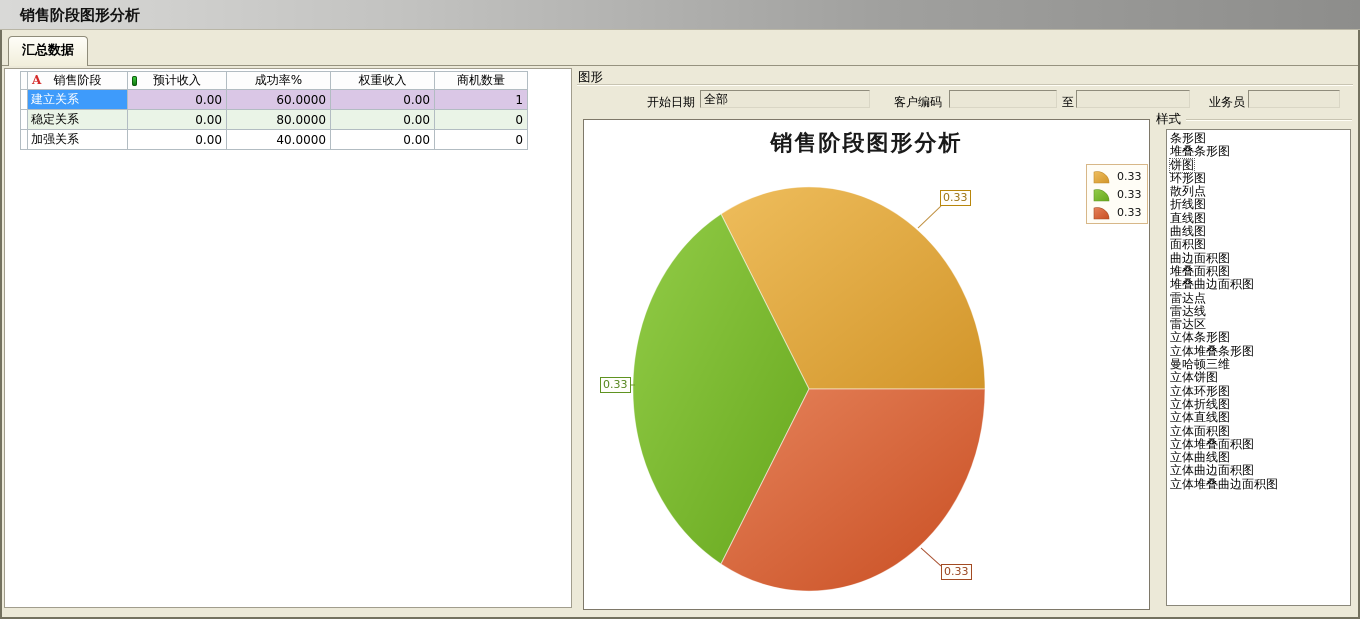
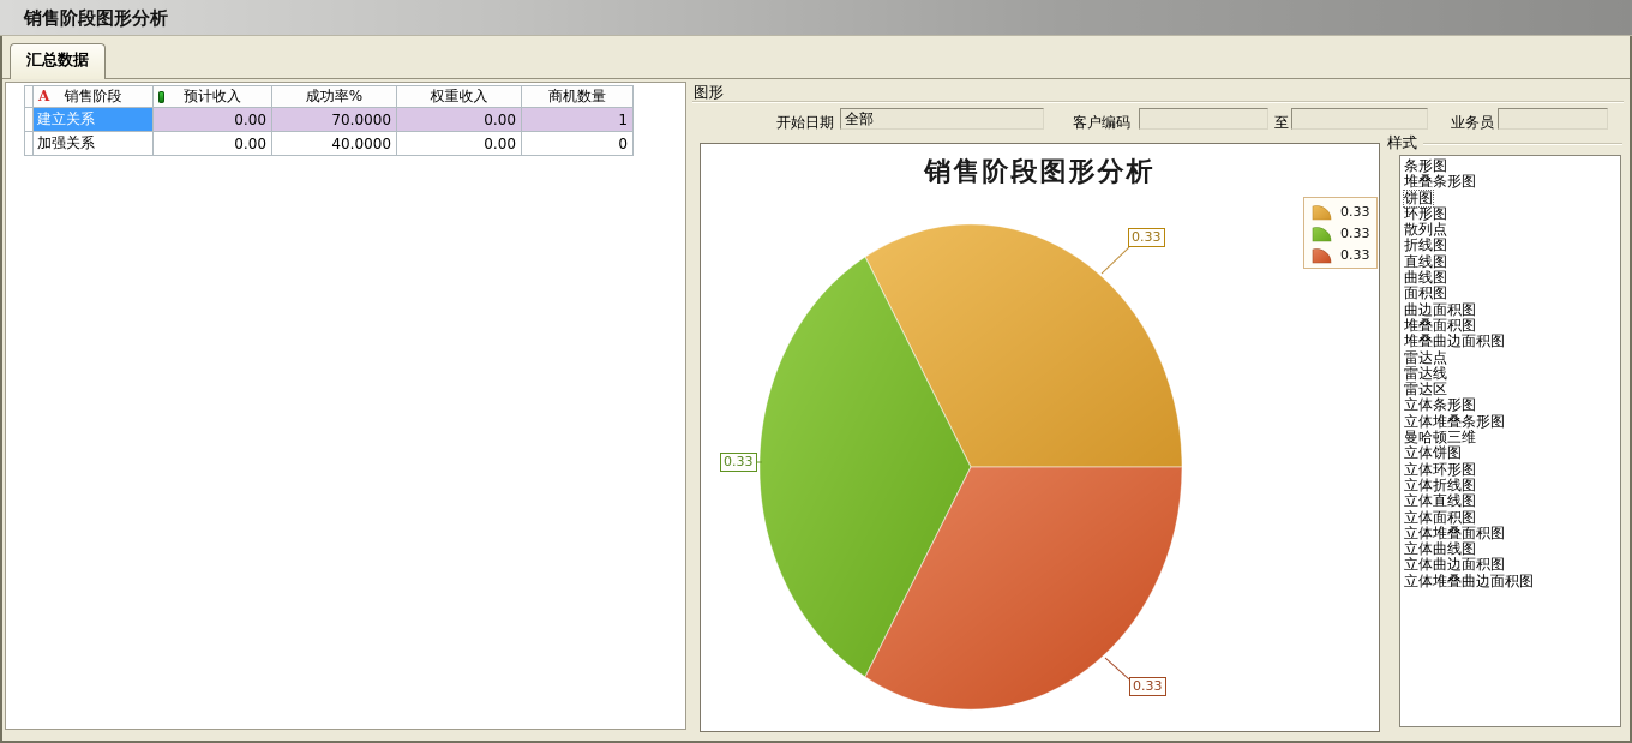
  销售阶段图形分析
  汇总数据
  	A 销售阶段	预计收入	成功率%	权重收入	商机数量
- 	建立关系	0.00	60.0000	0.00	1
+ 	建立关系	0.00	70.0000	0.00	1
- 	稳定关系	0.00	80.0000	0.00	0
  	加强关系	0.00	40.0000	0.00	0
  图形
  开始日期
  全部
  客户编码
  至
  业务员
  销售阶段图形分析
  0.33
  0.33
  0.33
  0.33
  0.33
  0.33
  样式
  条形图
  堆叠条形图
  饼图
  环形图
  散列点
  折线图
  直线图
  曲线图
  面积图
  曲边面积图
  堆叠面积图
  堆叠曲边面积图
  雷达点
  雷达线
  雷达区
  立体条形图
  立体堆叠条形图
  曼哈顿三维
  立体饼图
  立体环形图
  立体折线图
  立体直线图
  立体面积图
  立体堆叠面积图
  立体曲线图
  立体曲边面积图
  立体堆叠曲边面积图
